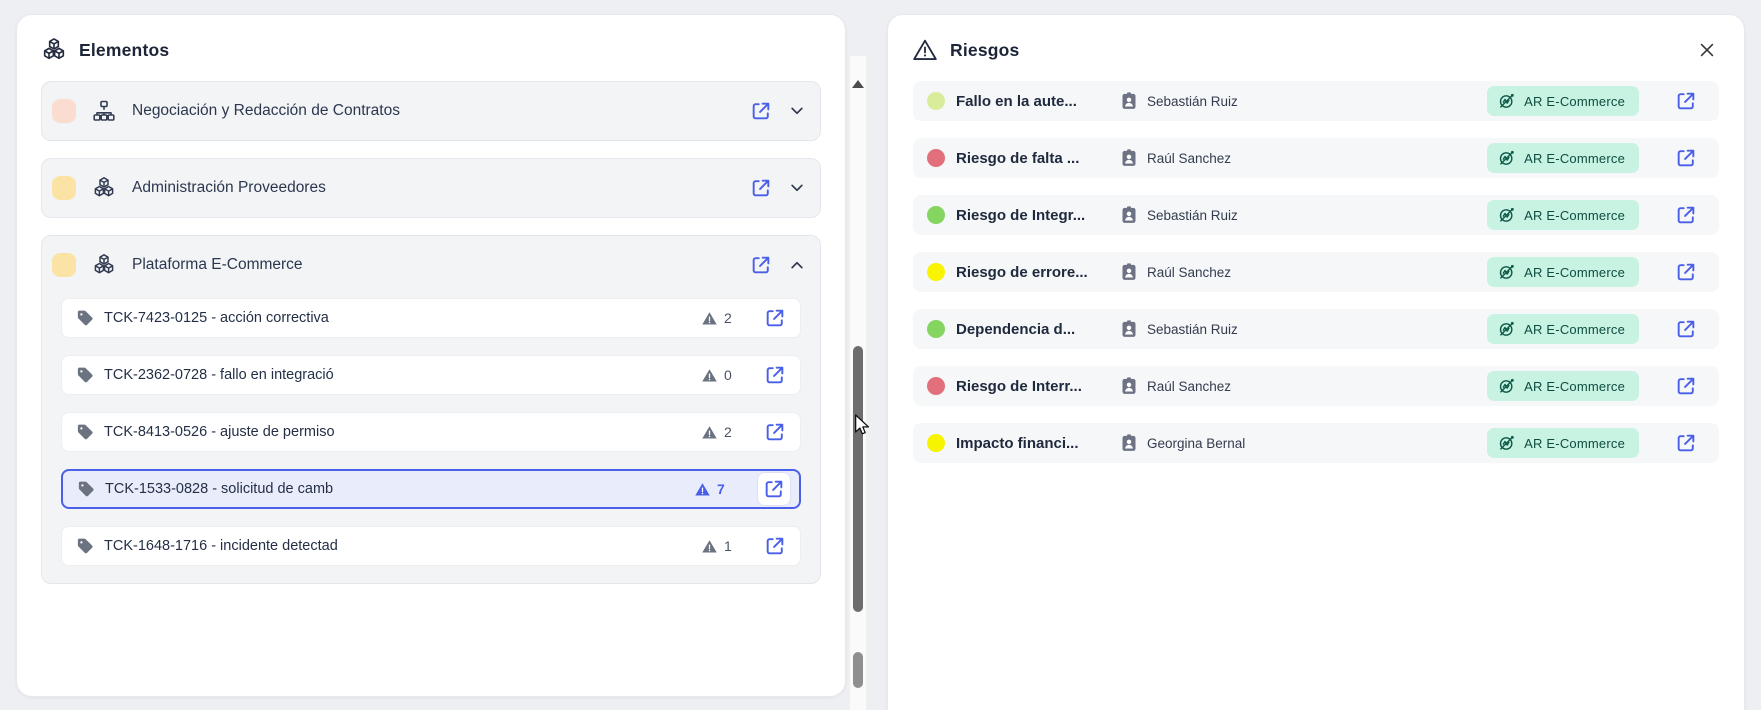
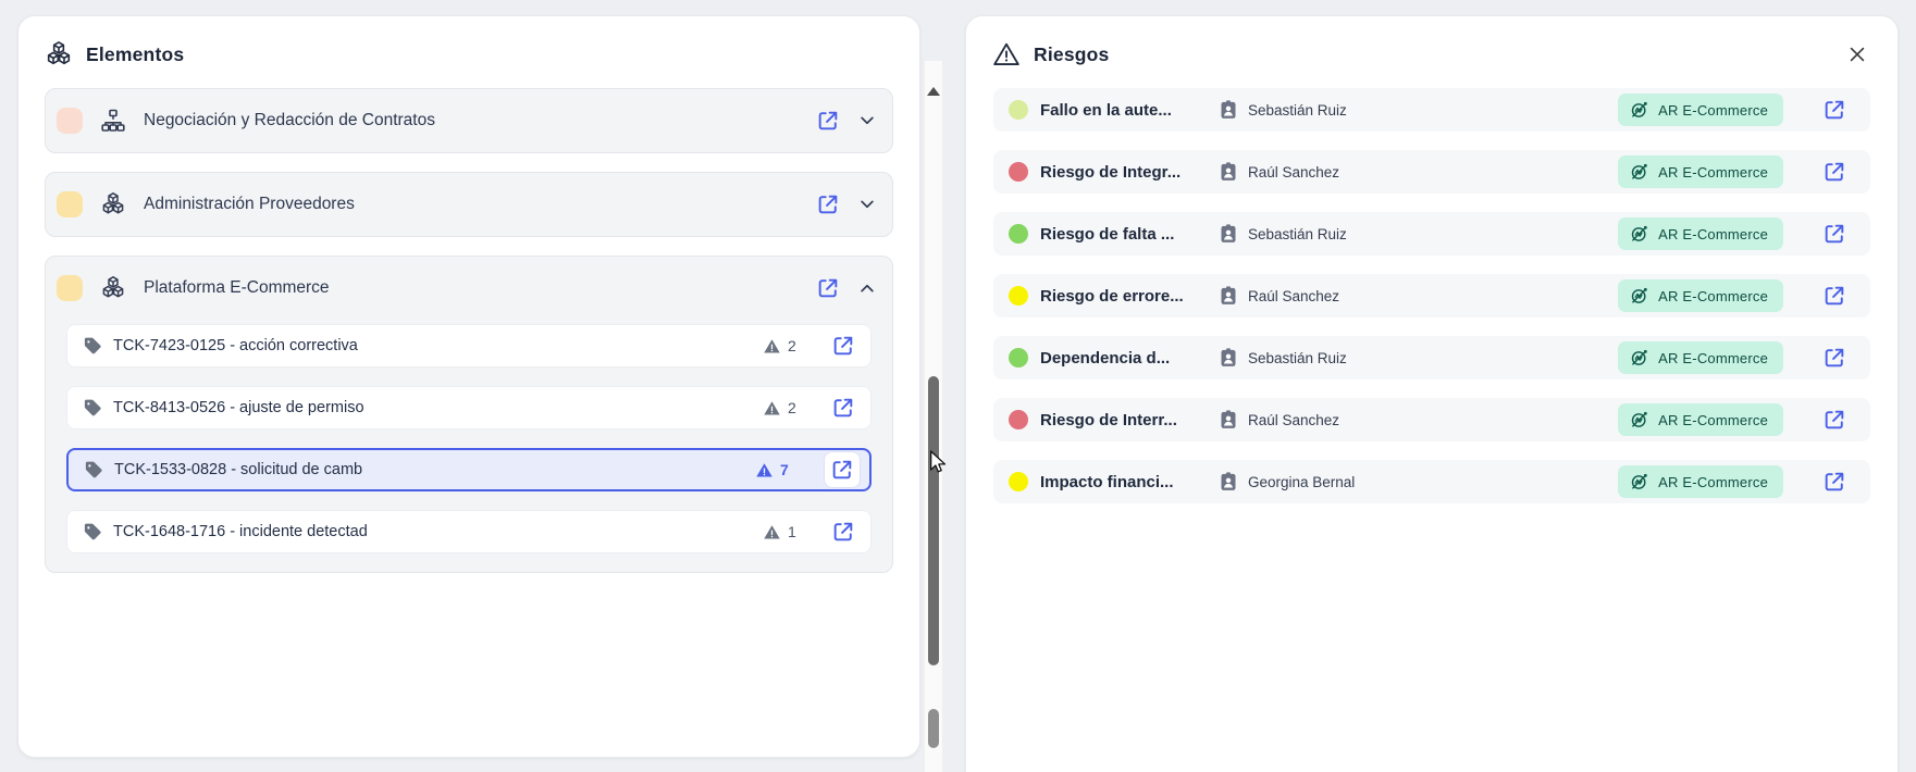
  Elementos
  Negociación y Redacción de Contratos
  Administración Proveedores
  Plataforma E-Commerce
  TCK-7423-0125 - acción correctiva
  2
- TCK-2362-0728 - fallo en integració
- 0
  TCK-8413-0526 - ajuste de permiso
  2
  TCK-1533-0828 - solicitud de camb
  7
  TCK-1648-1716 - incidente detectad
  1
  Riesgos
  Fallo en la aute...
  Sebastián Ruiz
  AR E-Commerce
- Riesgo de falta ...
+ Riesgo de Integr...
  Raúl Sanchez
  AR E-Commerce
- Riesgo de Integr...
+ Riesgo de falta ...
  Sebastián Ruiz
  AR E-Commerce
  Riesgo de errore...
  Raúl Sanchez
  AR E-Commerce
  Dependencia d...
  Sebastián Ruiz
  AR E-Commerce
  Riesgo de Interr...
  Raúl Sanchez
  AR E-Commerce
  Impacto financi...
  Georgina Bernal
  AR E-Commerce
